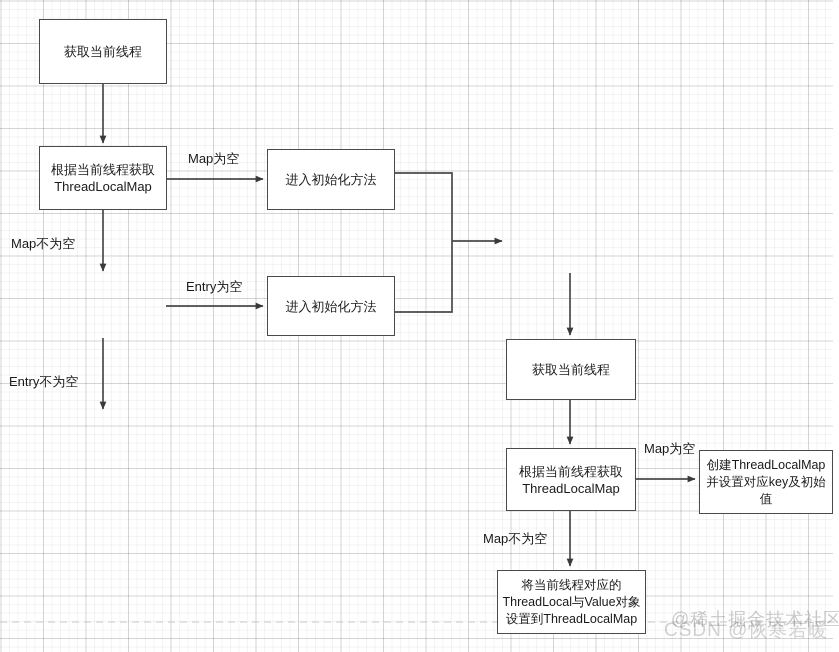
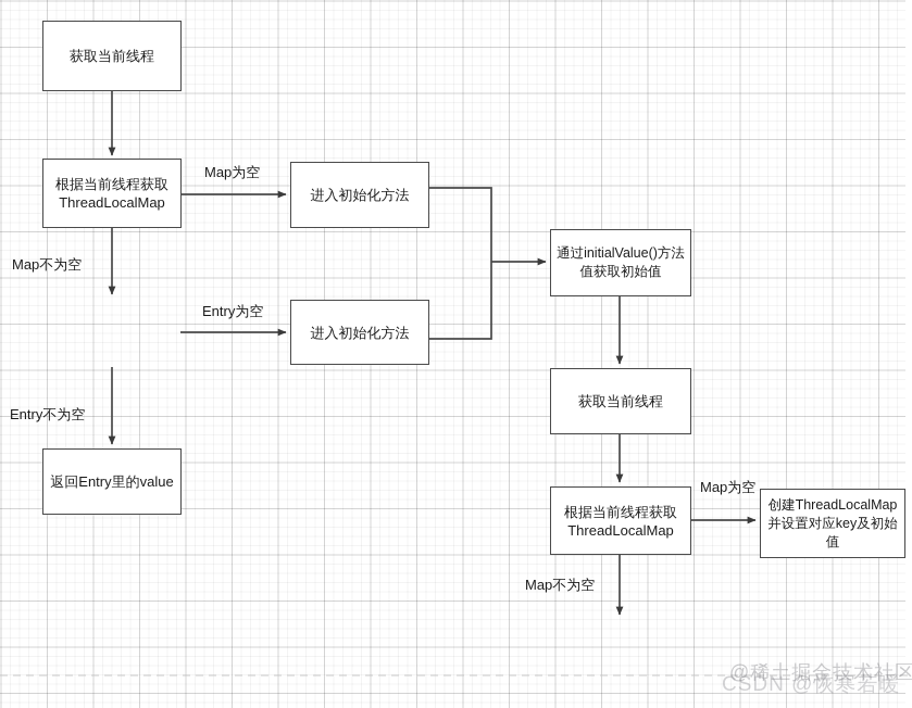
  获取当前线程
  根据当前线程获取
  ThreadLocalMap
  进入初始化方法
  进入初始化方法
+ 通过initialValue()方法
+ 值获取初始值
+ 返回Entry里的value
  获取当前线程
  根据当前线程获取
  ThreadLocalMap
  创建ThreadLocalMap
  并设置对应key及初始
  值
- 将当前线程对应的
- ThreadLocal与Value对象
- 设置到ThreadLocalMap
  Map为空
  Map不为空
  Entry为空
  Entry不为空
  Map为空
  Map不为空
  @稀土掘金技术社区
  CSDN @恢寒若暖
